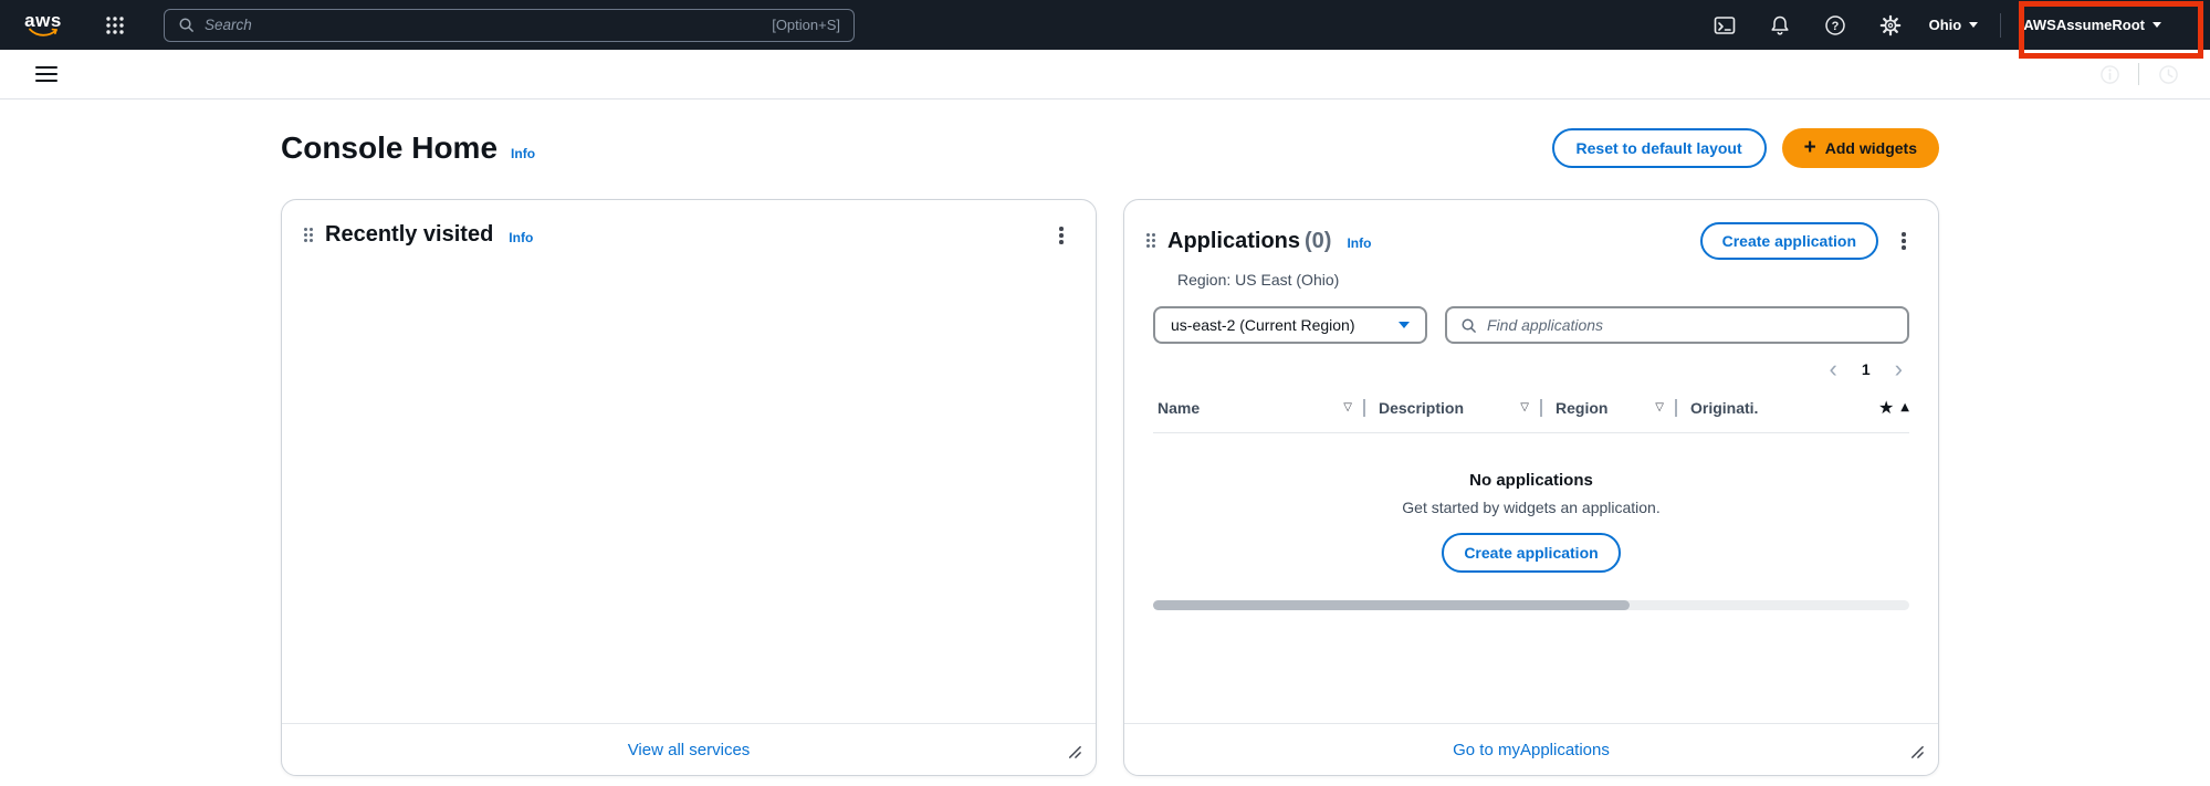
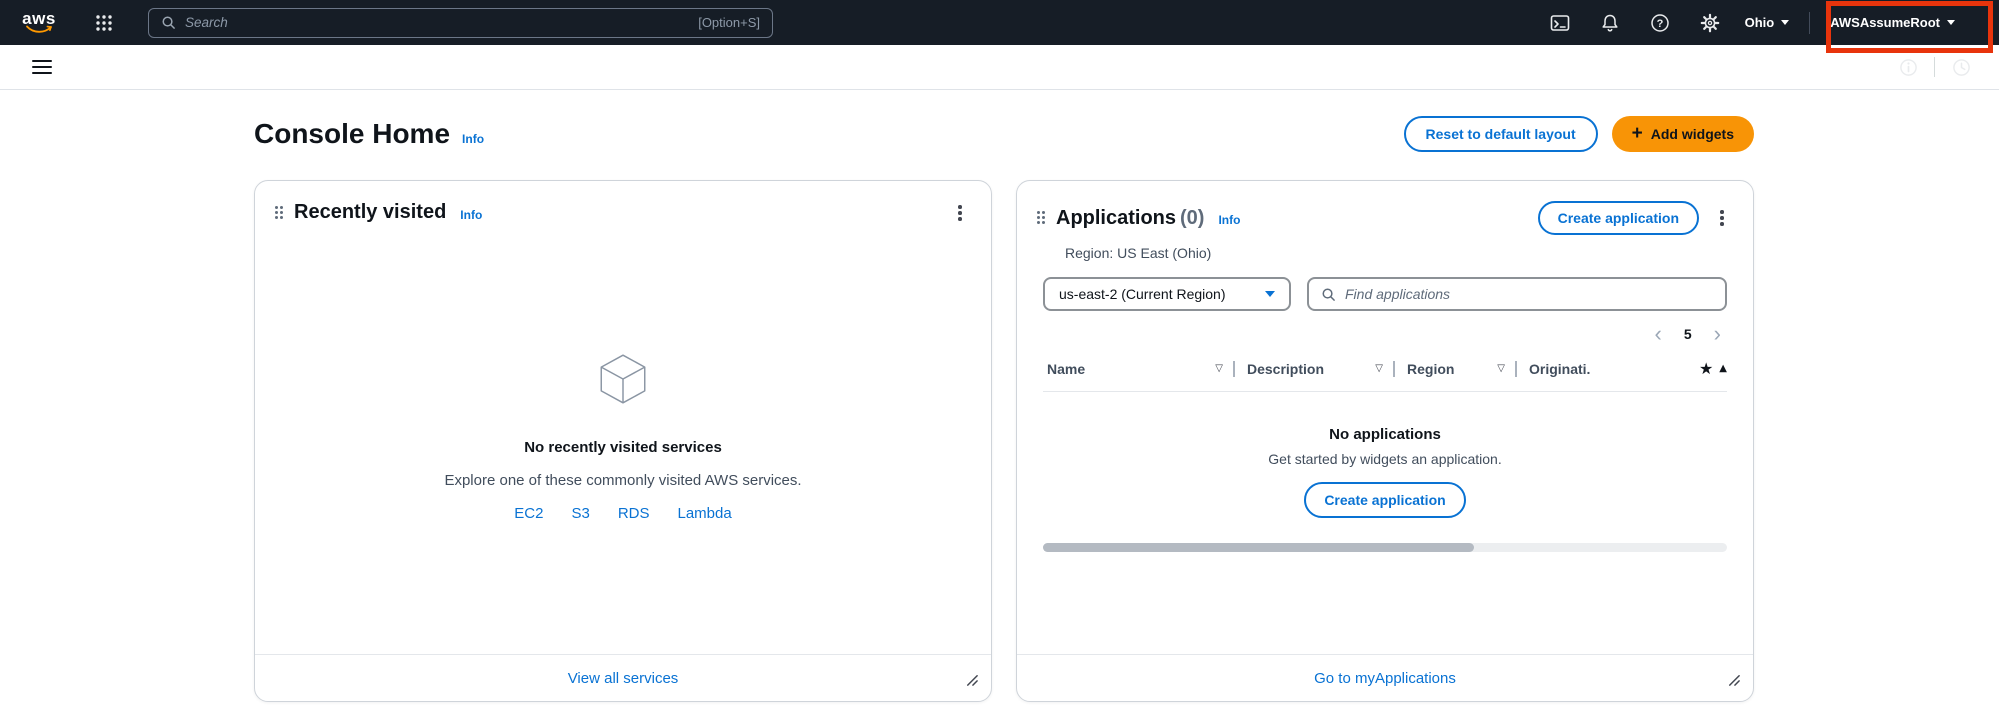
  aws
  Search
  [Option+S]
  ?
  Ohio
  AWSAssumeRoot
  Console Home
  Info
  Reset to default layout
  +
  Add widgets
  Recently visited
  Info
+ No recently visited services
+ Explore one of these commonly visited AWS services.
+ EC2
+ S3
+ RDS
+ Lambda
  View all services
  Applications (0)
  Info
  Create application
  Region: US East (Ohio)
  us-east-2 (Current Region)
  Find applications
  ‹
- 1
+ 5
  ›
  Name
  ▽
  Description
  ▽
  Region
  ▽
  Originati.
  ★
  ▲
  No applications
  Get started by widgets an application.
  Create application
  Go to myApplications
